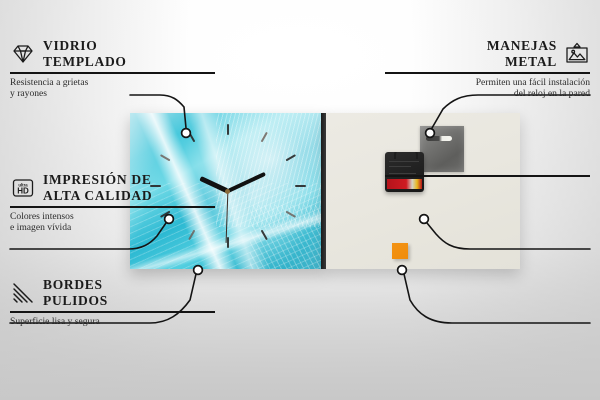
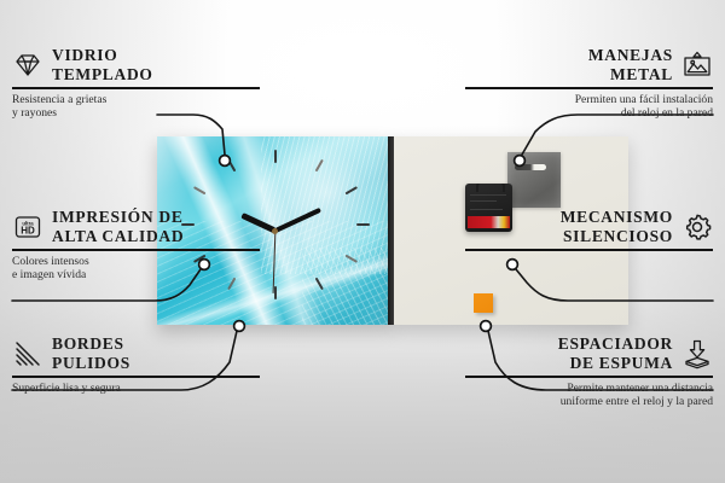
  VIDRIO
  TEMPLADO
  Resistencia a grietas
  y rayones
  HD
  IMPRESIÓN DE
  ALTA CALIDAD
  Colores intensos
  e imagen vívida
  BORDES
  PULIDOS
  Superficie lisa y segura
  MANEJAS
  METAL
  Permiten una fácil instalación
  del reloj en la pared
+ MECANISMO
+ SILENCIOSO
+ ESPACIADOR
+ DE ESPUMA
+ Permite mantener una distancia
+ uniforme entre el reloj y la pared
